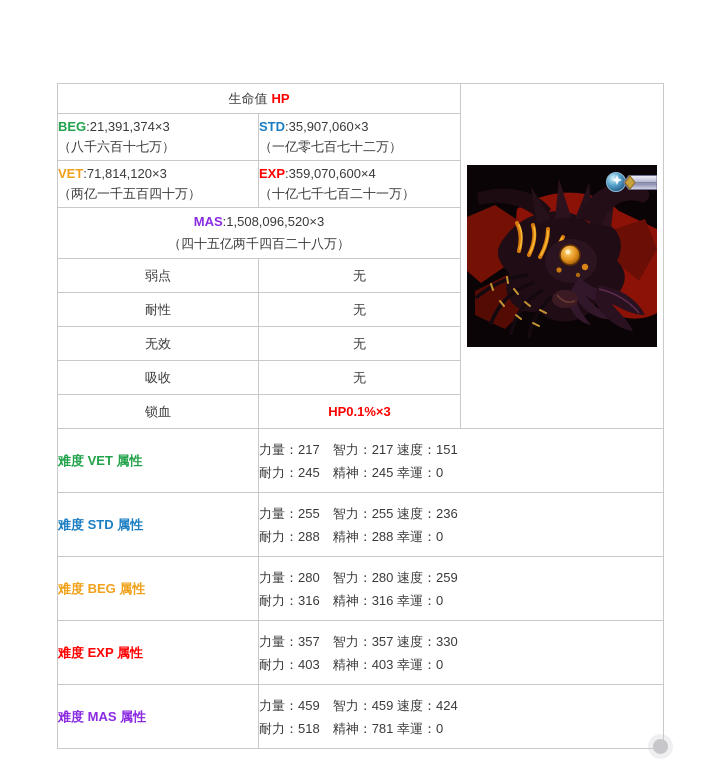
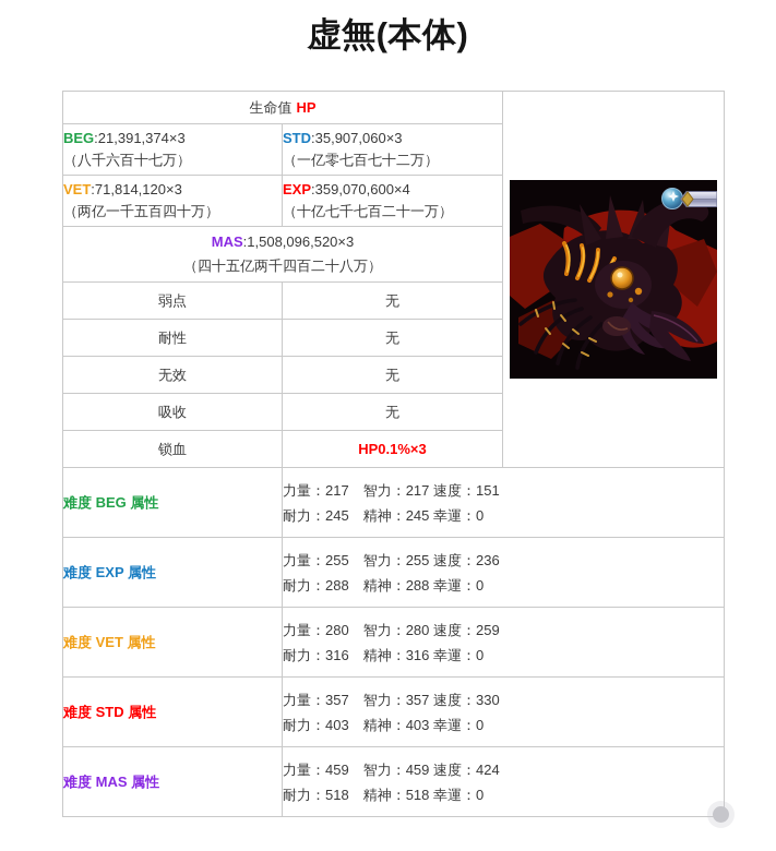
+ 虚無(本体)
  生命值 HP
  BEG:21,391,374×3 （八千六百十七万）	STD:35,907,060×3 （一亿零七百七十二万）
  VET:71,814,120×3 （两亿一千五百四十万）	EXP:359,070,600×4 （十亿七千七百二十一万）
  MAS:1,508,096,520×3 （四十五亿两千四百二十八万）
  弱点	无
  耐性	无
  无效	无
  吸收	无
  锁血	HP0.1%×3
- 难度 VET 属性	力量：217 智力：217 速度：151 耐力：245 精神：245 幸運：0
+ 难度 BEG 属性	力量：217 智力：217 速度：151 耐力：245 精神：245 幸運：0
- 难度 STD 属性	力量：255 智力：255 速度：236 耐力：288 精神：288 幸運：0
+ 难度 EXP 属性	力量：255 智力：255 速度：236 耐力：288 精神：288 幸運：0
- 难度 BEG 属性	力量：280 智力：280 速度：259 耐力：316 精神：316 幸運：0
+ 难度 VET 属性	力量：280 智力：280 速度：259 耐力：316 精神：316 幸運：0
- 难度 EXP 属性	力量：357 智力：357 速度：330 耐力：403 精神：403 幸運：0
+ 难度 STD 属性	力量：357 智力：357 速度：330 耐力：403 精神：403 幸運：0
- 难度 MAS 属性	力量：459 智力：459 速度：424 耐力：518 精神：781 幸運：0
+ 难度 MAS 属性	力量：459 智力：459 速度：424 耐力：518 精神：518 幸運：0
